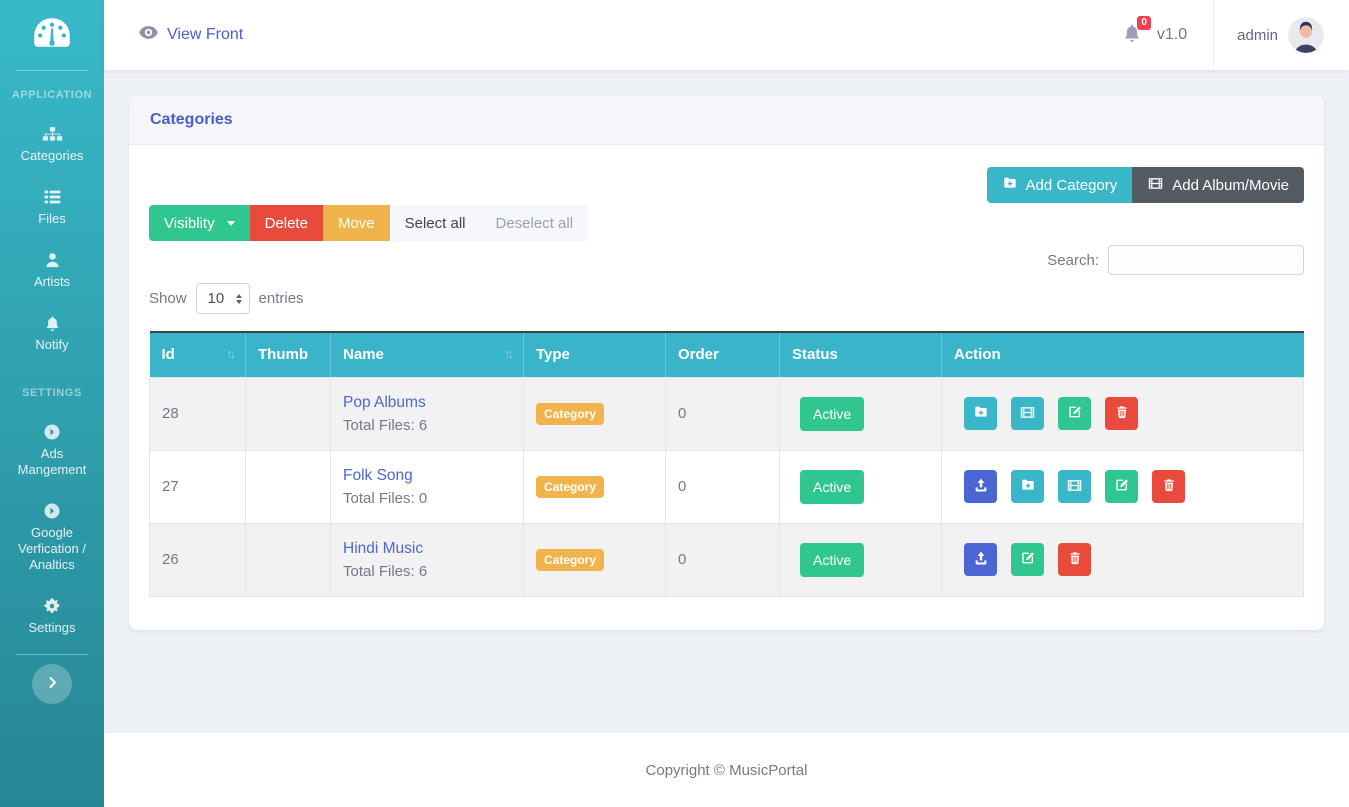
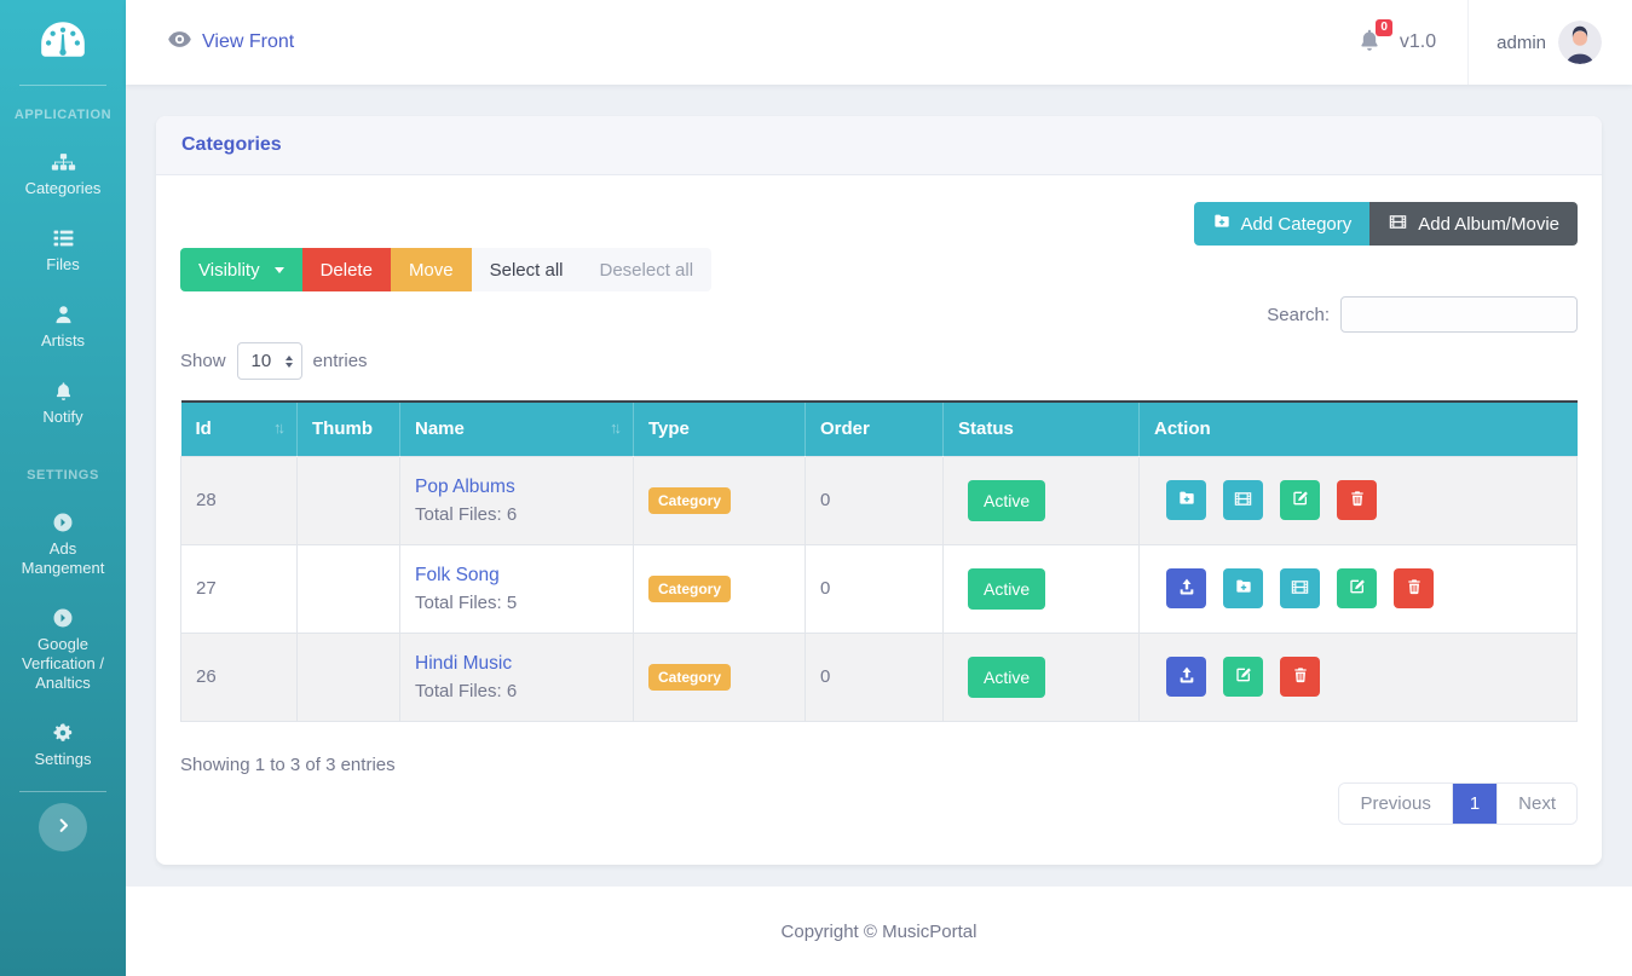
  APPLICATION
  Categories
  Files
  Artists
  Notify
  SETTINGS
  Ads Mangement
  Google Verfication / Analtics
  Settings
  View Front
  0
  v1.0
  admin
  Categories
  Add Category
  Add Album/Movie
  Visiblity
  Delete
  Move
  Select all
  Deselect all
  Search:
  Show
  10
  entries
  Id ↑↓	Thumb	Name ↑↓	Type	Order	Status	Action
  28		Pop Albums Total Files: 6	Category	0	Active
- 27		Folk Song Total Files: 0	Category	0	Active
+ 27		Folk Song Total Files: 5	Category	0	Active
  26		Hindi Music Total Files: 6	Category	0	Active
+ Showing 1 to 3 of 3 entries
+ Previous
+ 1
+ Next
  Copyright © MusicPortal
